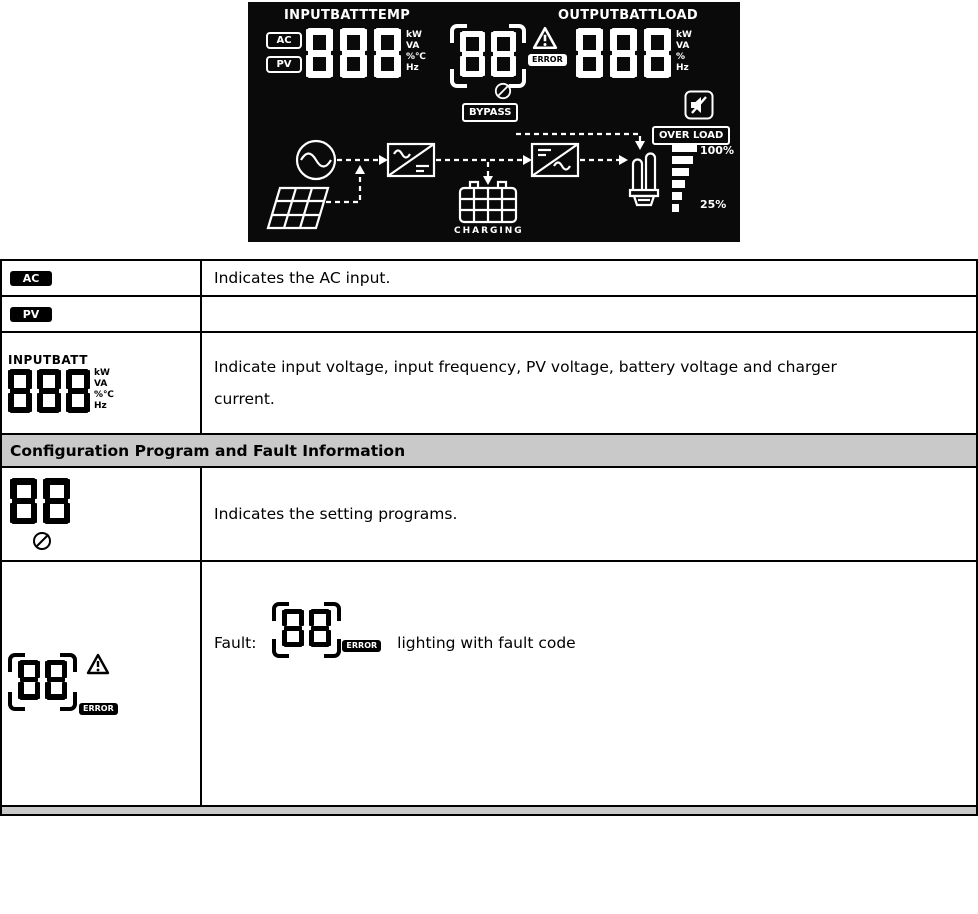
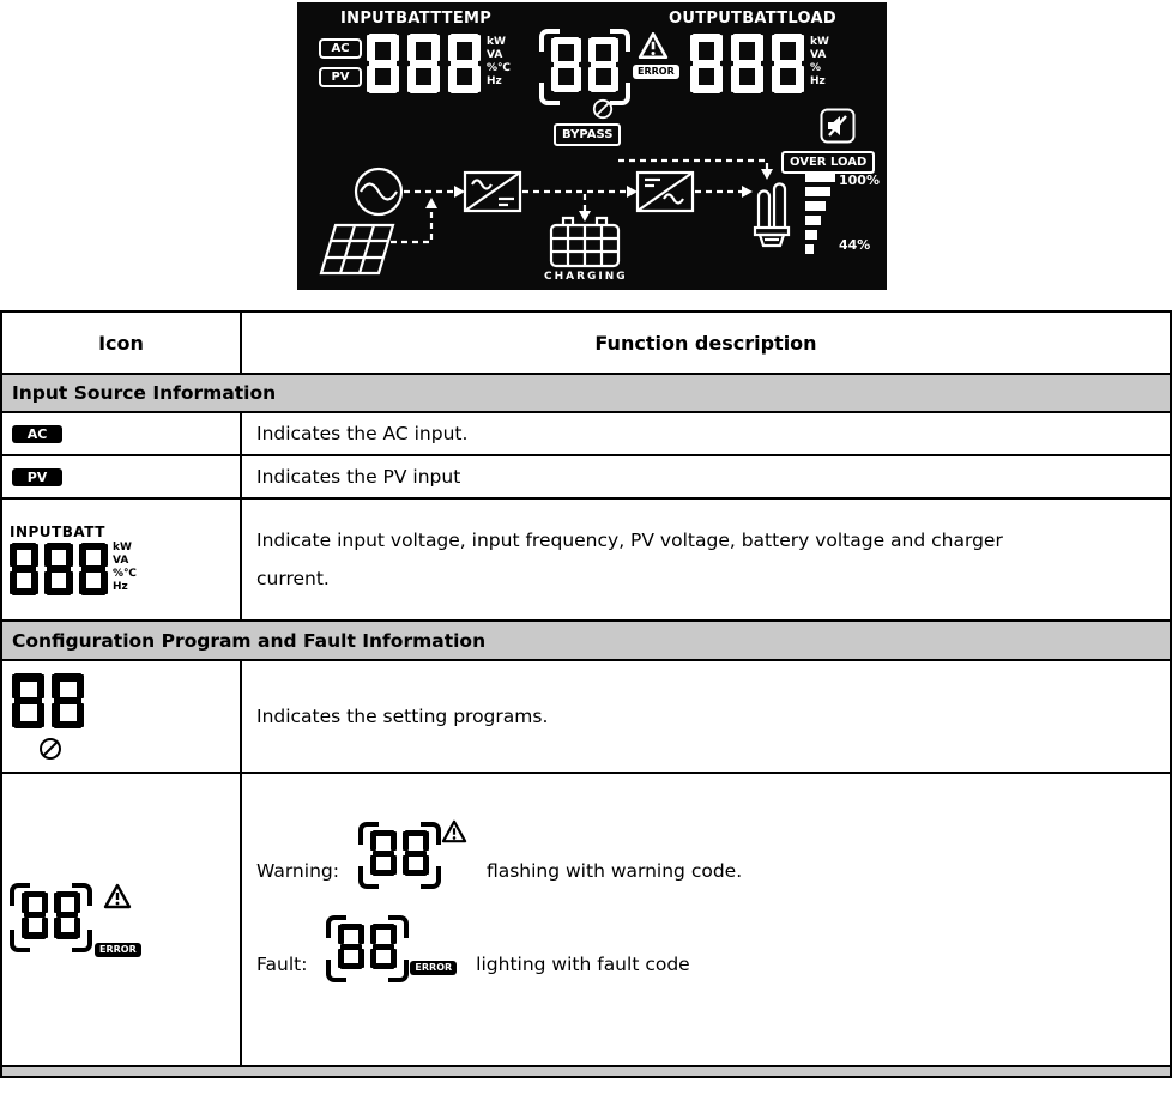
  INPUTBATTTEMP
  OUTPUTBATTLOAD
  AC
  PV
  kW
  VA
  %℃
  Hz
  ERROR
  BYPASS
  kW
  VA
  %
  Hz
  OVER LOAD
  CHARGING
  100%
- 25%
+ 44%
+ Icon
+ Function description
+ Input Source Information
  AC
  Indicates the AC input.
  PV
+ Indicates the PV input
  INPUTBATT
  kW
  VA
  %℃
  Hz
  Indicate input voltage, input frequency, PV voltage, battery voltage and charger current.
  Configuration Program and Fault Information
  Indicates the setting programs.
  ERROR
+ Warning:
+ flashing with warning code.
  Fault:
  ERROR
  lighting with fault code
